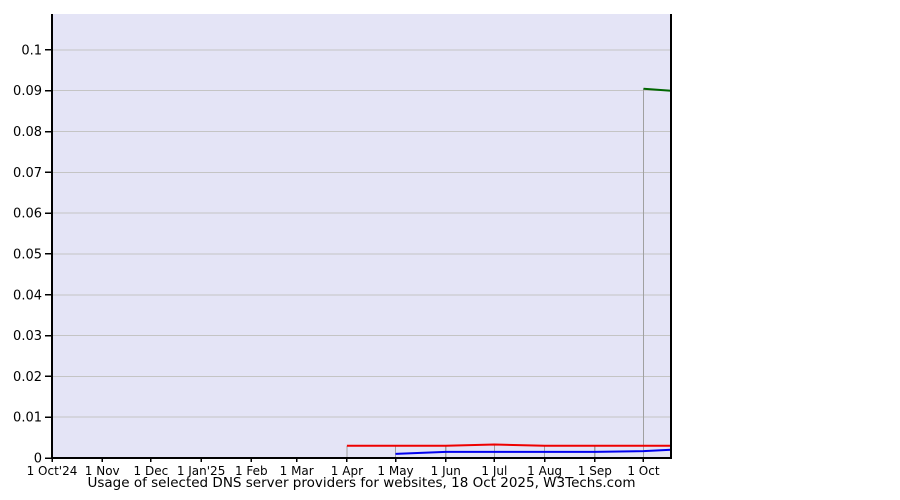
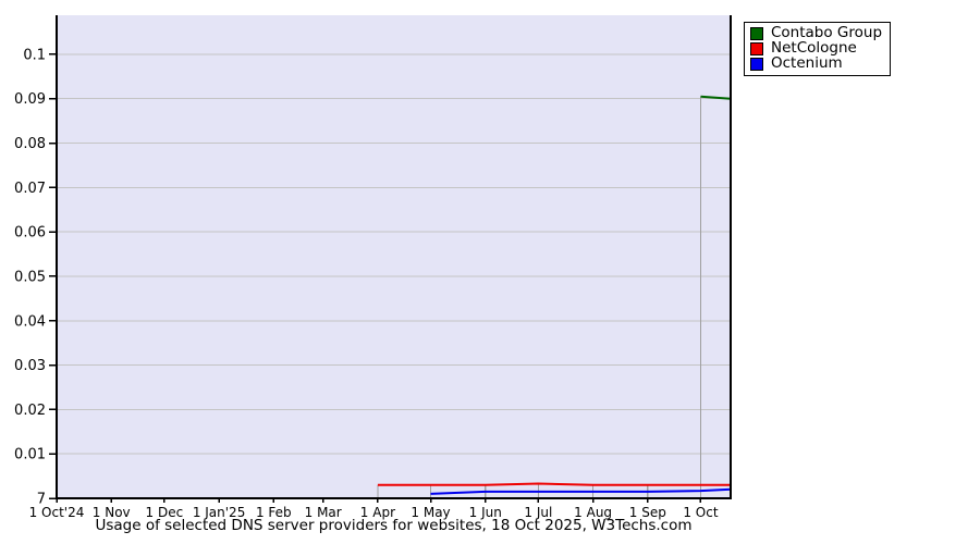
- 0
+ 7
  0.01
  0.02
  0.03
  0.04
  0.05
  0.06
  0.07
  0.08
  0.09
  0.1
  1 Oct'24
  1 Nov
  1 Dec
  1 Jan'25
  1 Feb
  1 Mar
  1 Apr
  1 May
  1 Jun
  1 Jul
  1 Aug
  1 Sep
  1 Oct
+ Contabo Group
+ NetCologne
+ Octenium
  Usage of selected DNS server providers for websites, 18 Oct 2025, W3Techs.com
